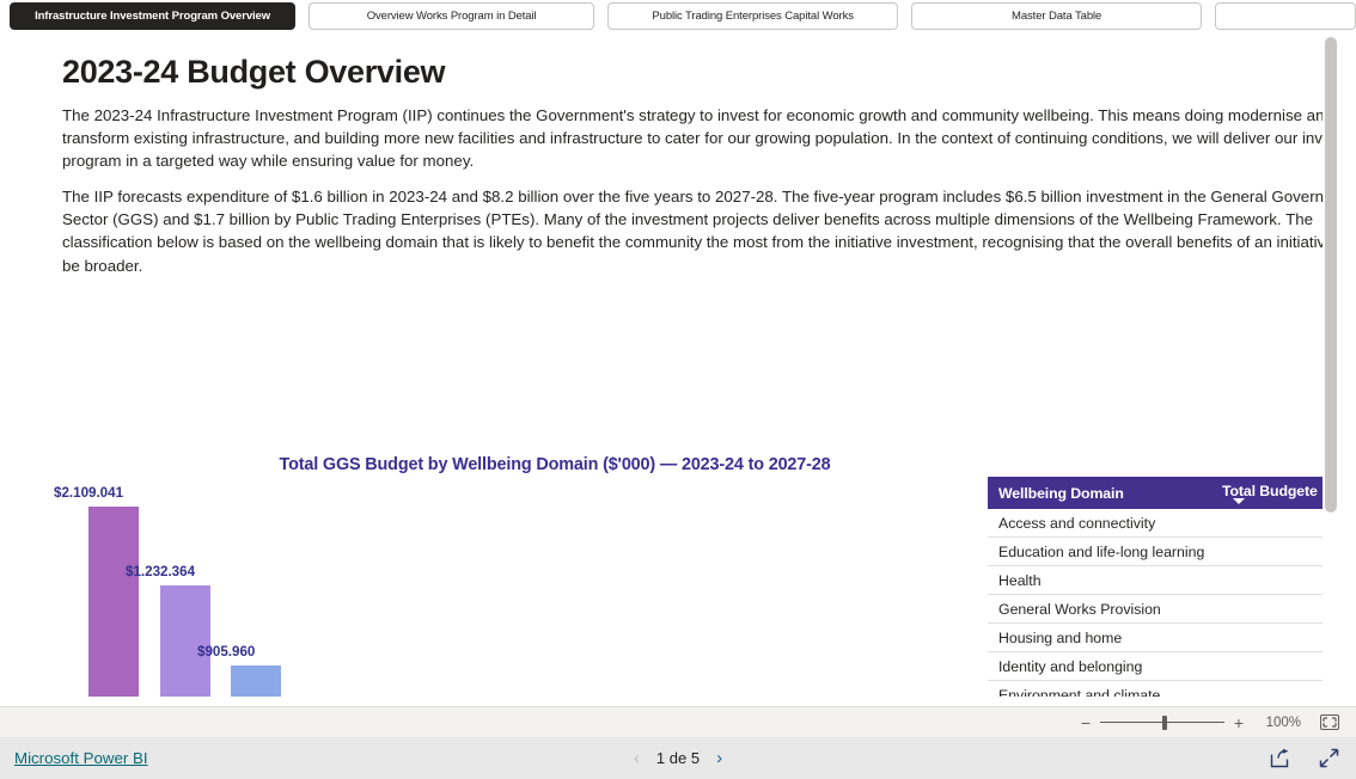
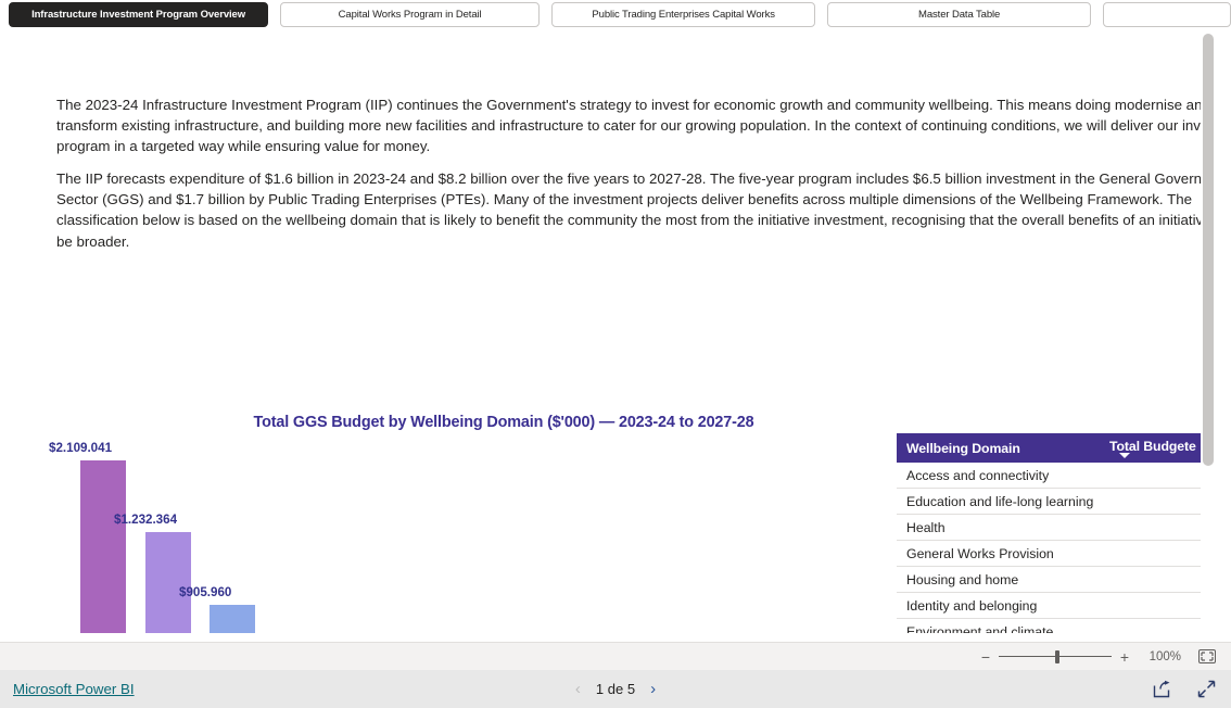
  Infrastructure Investment Program Overview
- Overview Works Program in Detail
+ Capital Works Program in Detail
  Public Trading Enterprises Capital Works
  Master Data Table
- 2023-24 Budget Overview
  The 2023-24 Infrastructure Investment Program (IIP) continues the Government's strategy to invest for economic growth and community wellbeing. This means doing modernise an transform existing infrastructure, and building more new facilities and infrastructure to cater for our growing population. In the context of continuing conditions, we will deliver our inv program in a targeted way while ensuring value for money.
  The IIP forecasts expenditure of $1.6 billion in 2023-24 and $8.2 billion over the five years to 2027-28. The five-year program includes $6.5 billion investment in the General Govern Sector (GGS) and $1.7 billion by Public Trading Enterprises (PTEs). Many of the investment projects deliver benefits across multiple dimensions of the Wellbeing Framework. The classification below is based on the wellbeing domain that is likely to benefit the community the most from the initiative investment, recognising that the overall benefits of an initiativ be broader.
  Total GGS Budget by Wellbeing Domain ($'000) — 2023-24 to 2027-28
  $2.109.041
  $1.232.364
  $905.960
  Wellbeing Domain
  Total Budgete
  Access and connectivity
  Education and life-long learning
  Health
  General Works Provision
  Housing and home
  Identity and belonging
  Environment and climate
  −
  +
  100%
  Microsoft Power BI
  ‹
  1 de 5
  ›
